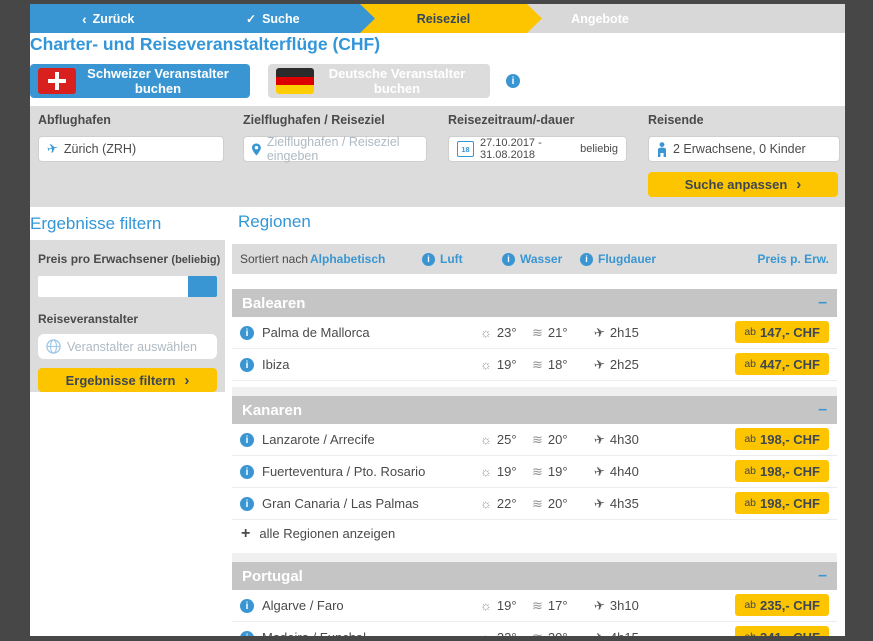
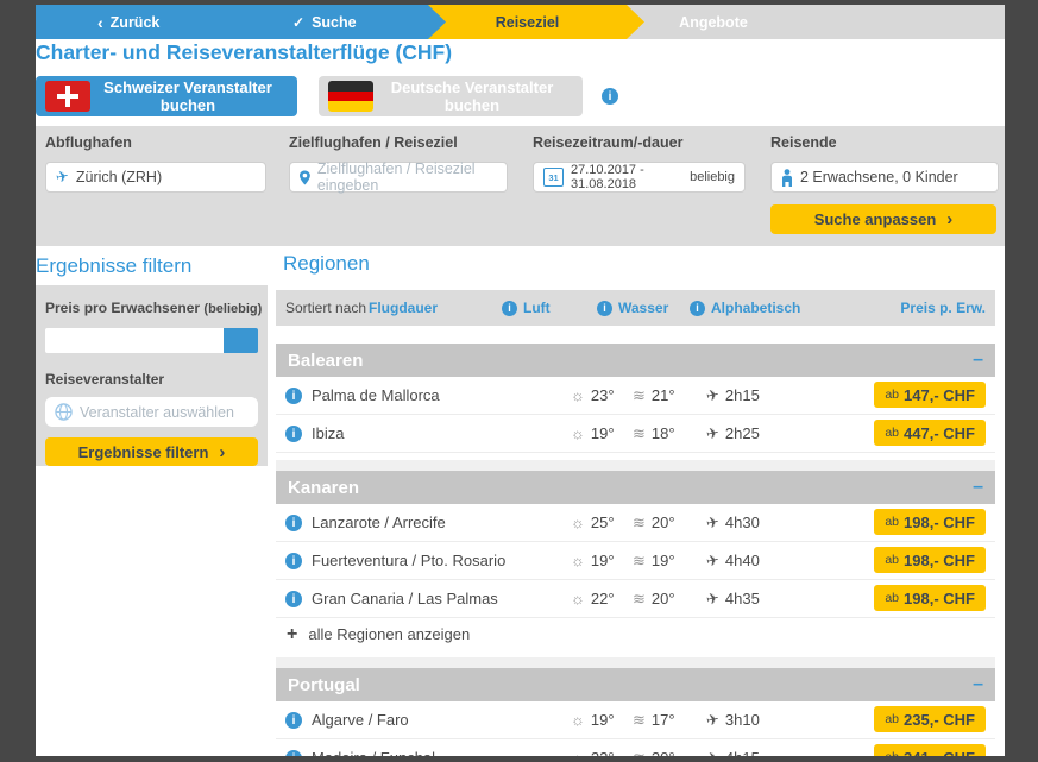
  ‹
  Zurück
  ✓
  Suche
  Reiseziel
  Angebote
  Charter- und Reiseveranstalterflüge (CHF)
  Schweizer Veranstalter buchen
  Deutsche Veranstalter buchen
  i
  Abflughafen
  Zürich (ZRH)
  Zielflughafen / Reiseziel
  Zielflughafen / Reiseziel eingeben
  Reisezeitraum/-dauer
- 18
+ 31
  27.10.2017 - 31.08.2018
  beliebig
  Reisende
  2 Erwachsene, 0 Kinder
  Suche anpassen
  ›
  Ergebnisse filtern
  Preis pro Erwachsener (beliebig)
  Reiseveranstalter
  Veranstalter auswählen
  Ergebnisse filtern
  ›
  Regionen
  Sortiert nach
- Alphabetisch
+ Flugdauer
  i
  Luft
  i
  Wasser
  i
- Flugdauer
+ Alphabetisch
  Preis p. Erw.
  Balearen
  –
  i
  Palma de Mallorca
  ☼
  23°
  ≋
  21°
  2h15
  ab
  147,- CHF
  i
  Ibiza
  ☼
  19°
  ≋
  18°
  2h25
  ab
  447,- CHF
  Kanaren
  –
  i
  Lanzarote / Arrecife
  ☼
  25°
  ≋
  20°
  4h30
  ab
  198,- CHF
  i
  Fuerteventura / Pto. Rosario
  ☼
  19°
  ≋
  19°
  4h40
  ab
  198,- CHF
  i
  Gran Canaria / Las Palmas
  ☼
  22°
  ≋
  20°
  4h35
  ab
  198,- CHF
  +
  alle Regionen anzeigen
  Portugal
  –
  i
  Algarve / Faro
  ☼
  19°
  ≋
  17°
  3h10
  ab
  235,- CHF
